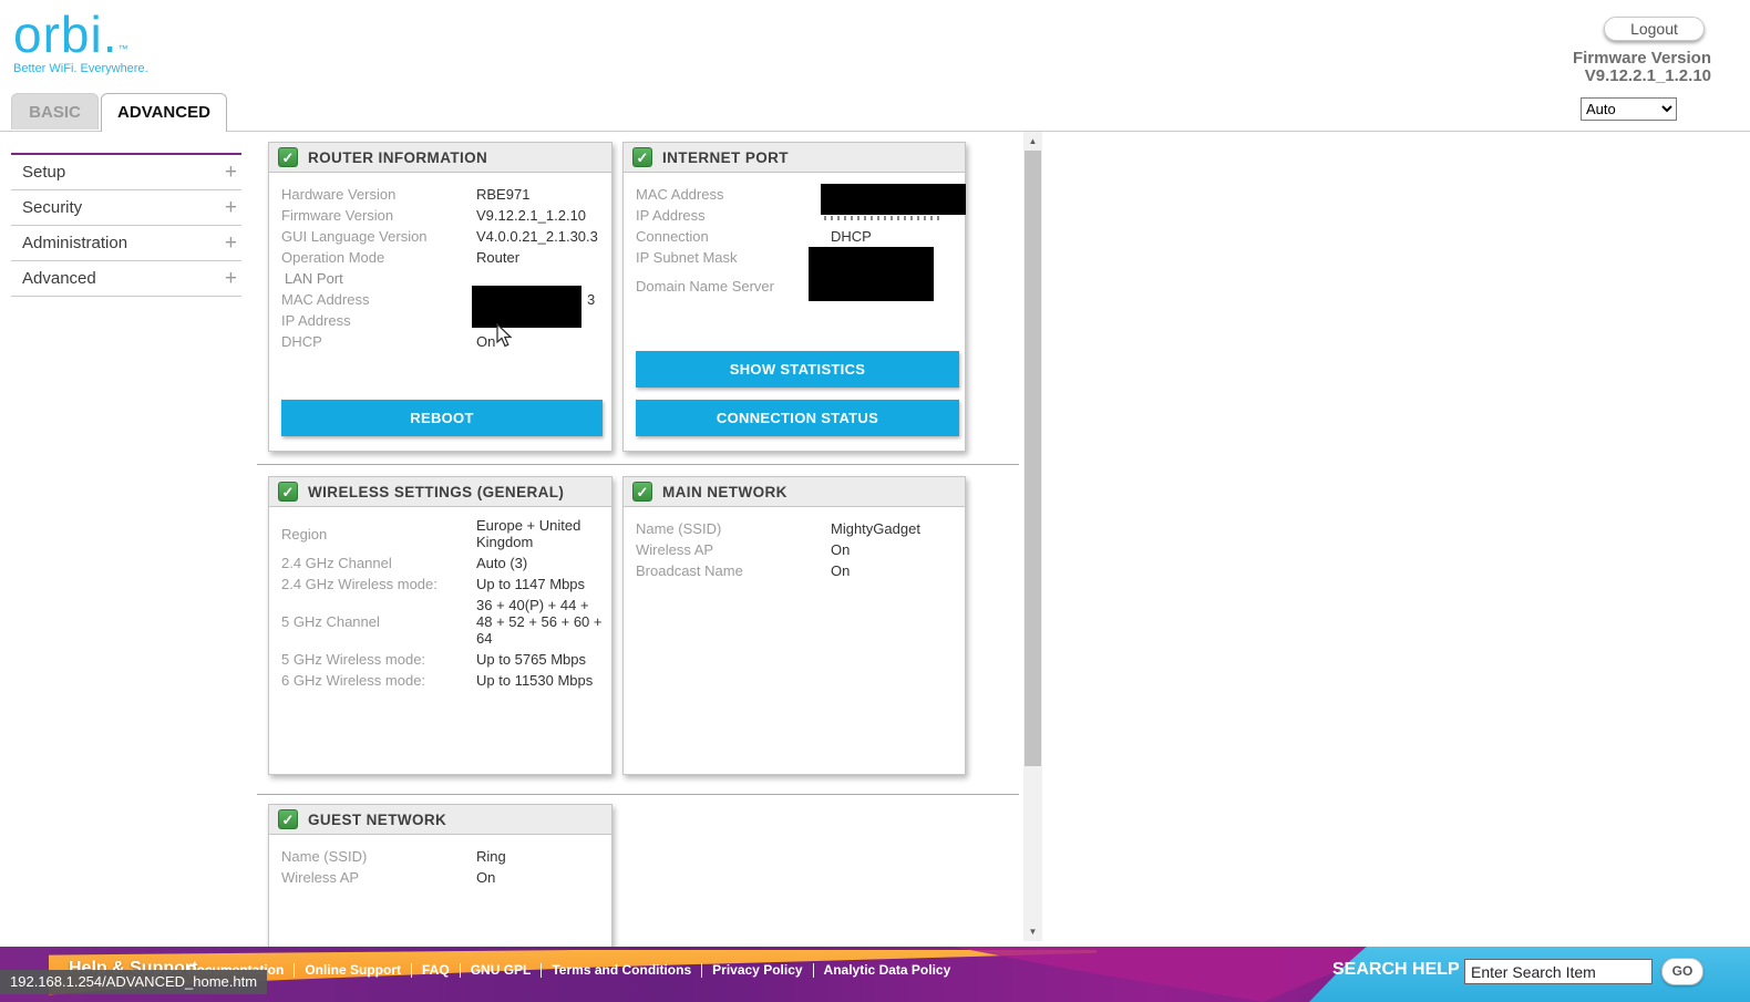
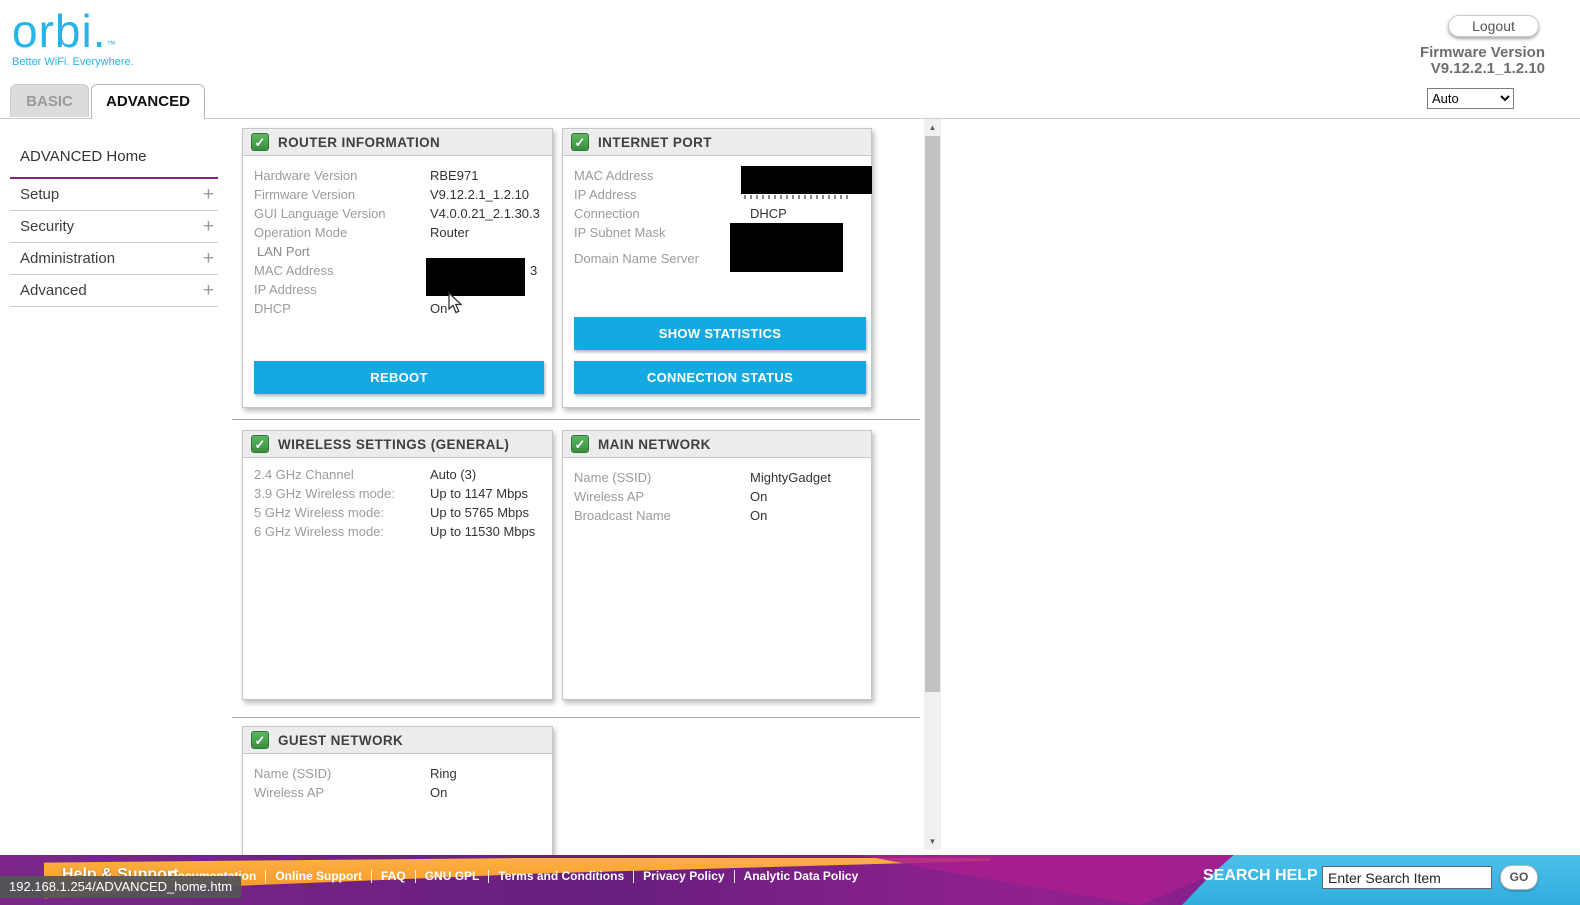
  orbi.™
  Better WiFi. Everywhere.
  Logout
  Firmware Version
  V9.12.2.1_1.2.10
  Auto
  BASIC
  ADVANCED
+ ADVANCED Home
  Setup
  +
  Security
  +
  Administration
  +
  Advanced
  +
  ✓
  ROUTER INFORMATION
  Hardware Version
  RBE971
  Firmware Version
  V9.12.2.1_1.2.10
  GUI Language Version
  V4.0.0.21_2.1.30.3
  Operation Mode
  Router
  LAN Port
  MAC Address
  3
  IP Address
  DHCP
  On
  REBOOT
  ✓
  INTERNET PORT
  MAC Address
  IP Address
  Connection
  DHCP
  IP Subnet Mask
  Domain Name Server
  SHOW STATISTICS
  CONNECTION STATUS
  ✓
  WIRELESS SETTINGS (GENERAL)
- Region
- Europe + United Kingdom
  2.4 GHz Channel
  Auto (3)
- 2.4 GHz Wireless mode:
+ 3.9 GHz Wireless mode:
  Up to 1147 Mbps
- 5 GHz Channel
- 36 + 40(P) + 44 + 48 + 52 + 56 + 60 + 64
  5 GHz Wireless mode:
  Up to 5765 Mbps
  6 GHz Wireless mode:
  Up to 11530 Mbps
  ✓
  MAIN NETWORK
  Name (SSID)
  MightyGadget
  Wireless AP
  On
  Broadcast Name
  On
  ✓
  GUEST NETWORK
  Name (SSID)
  Ring
  Wireless AP
  On
  ▲
  ▼
  Help & Support
  Online Support
  FAQ
  GNU GPL
  Terms and Conditions
  Privacy Policy
  Analytic Data Policy
  SEARCH HELP
  Enter Search Item
  GO
  192.168.1.254/ADVANCED_home.htm
